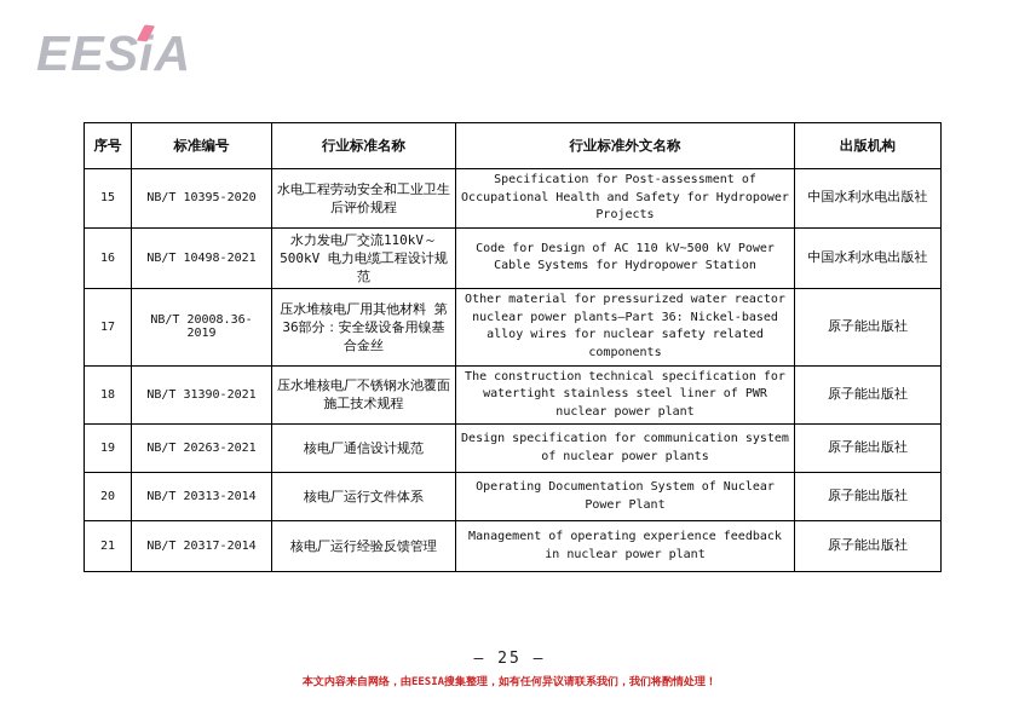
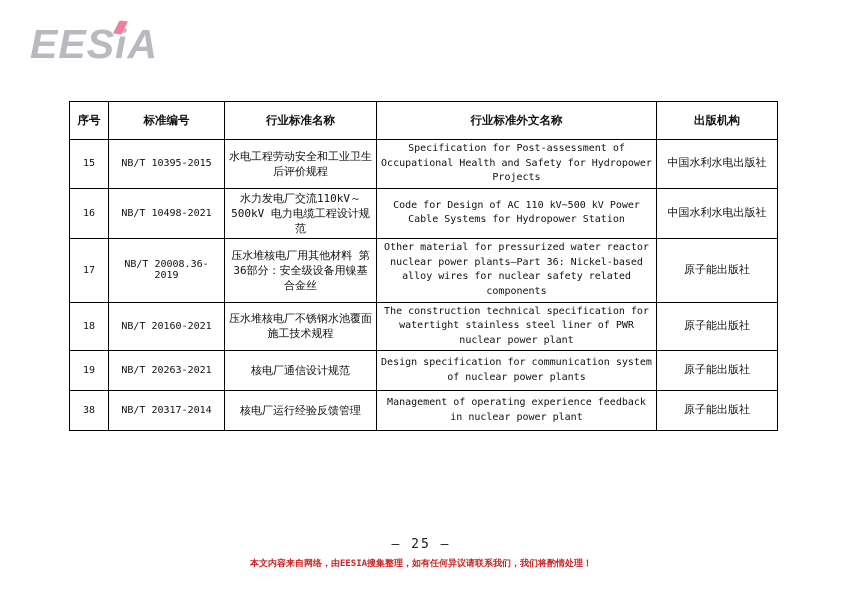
  EESiA
  序号	标准编号	行业标准名称	行业标准外文名称	出版机构
- 15	NB/T 10395-2020	水电工程劳动安全和工业卫生后评价规程	Specification for Post-assessment of Occupational Health and Safety for Hydropower Projects	中国水利水电出版社
+ 15	NB/T 10395-2015	水电工程劳动安全和工业卫生后评价规程	Specification for Post-assessment of Occupational Health and Safety for Hydropower Projects	中国水利水电出版社
  16	NB/T 10498-2021	水力发电厂交流110kV～500kV 电力电缆工程设计规范	Code for Design of AC 110 kV~500 kV Power Cable Systems for Hydropower Station	中国水利水电出版社
  17	NB/T 20008.36-2019	压水堆核电厂用其他材料 第36部分：安全级设备用镍基合金丝	Other material for pressurized water reactor nuclear power plants—Part 36: Nickel-based alloy wires for nuclear safety related components	原子能出版社
- 18	NB/T 31390-2021	压水堆核电厂不锈钢水池覆面施工技术规程	The construction technical specification for watertight stainless steel liner of PWR nuclear power plant	原子能出版社
+ 18	NB/T 20160-2021	压水堆核电厂不锈钢水池覆面施工技术规程	The construction technical specification for watertight stainless steel liner of PWR nuclear power plant	原子能出版社
  19	NB/T 20263-2021	核电厂通信设计规范	Design specification for communication system of nuclear power plants	原子能出版社
- 20	NB/T 20313-2014	核电厂运行文件体系	Operating Documentation System of Nuclear Power Plant	原子能出版社
- 21	NB/T 20317-2014	核电厂运行经验反馈管理	Management of operating experience feedback in nuclear power plant	原子能出版社
+ 38	NB/T 20317-2014	核电厂运行经验反馈管理	Management of operating experience feedback in nuclear power plant	原子能出版社
  — 25 —
  本文内容来自网络，由EESIA搜集整理，如有任何异议请联系我们，我们将酌情处理！
